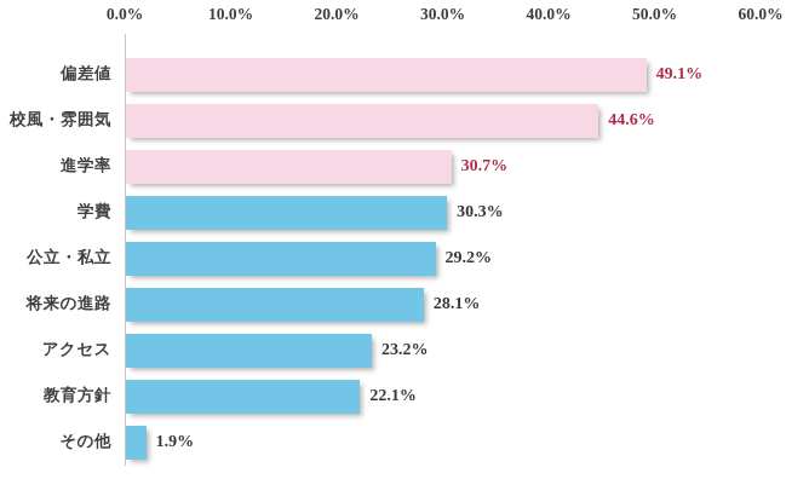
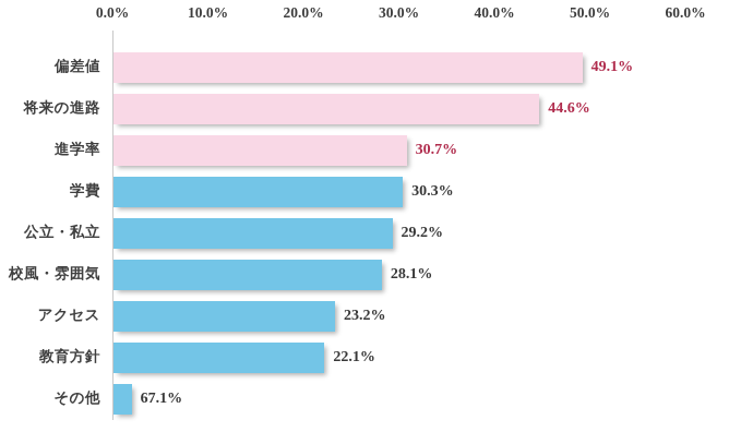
  0.0%
  10.0%
  20.0%
  30.0%
  40.0%
  50.0%
  60.0%
  偏差値
  49.1%
- 校風・雰囲気
+ 将来の進路
  44.6%
  進学率
  30.7%
  学費
  30.3%
  公立・私立
  29.2%
- 将来の進路
+ 校風・雰囲気
  28.1%
  アクセス
  23.2%
  教育方針
  22.1%
  その他
- 1.9%
+ 67.1%
